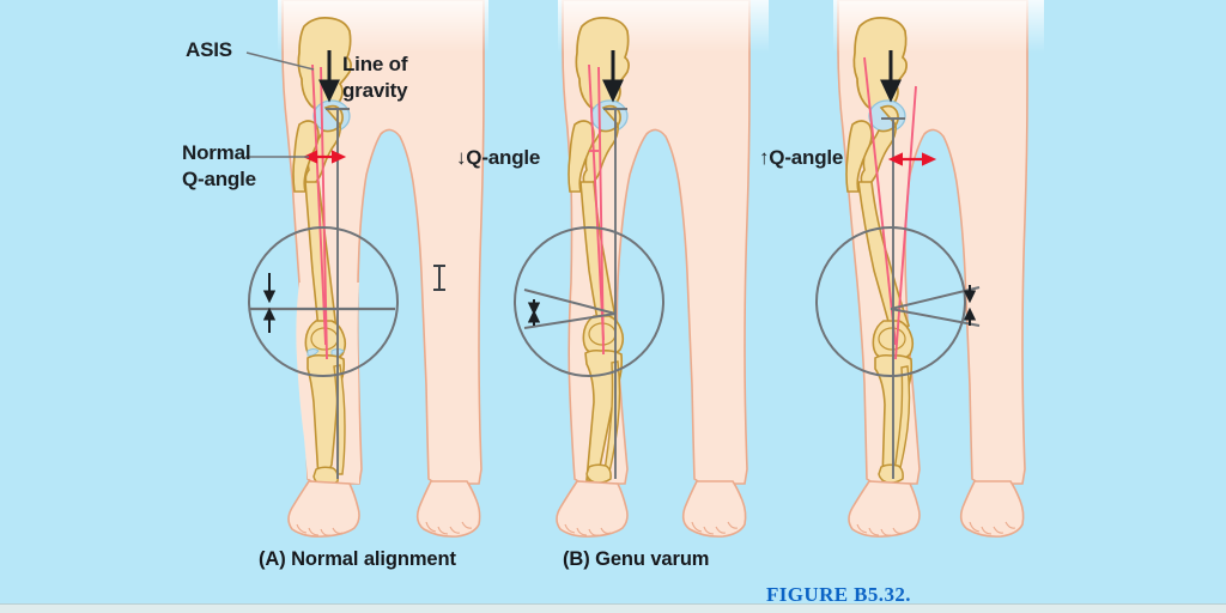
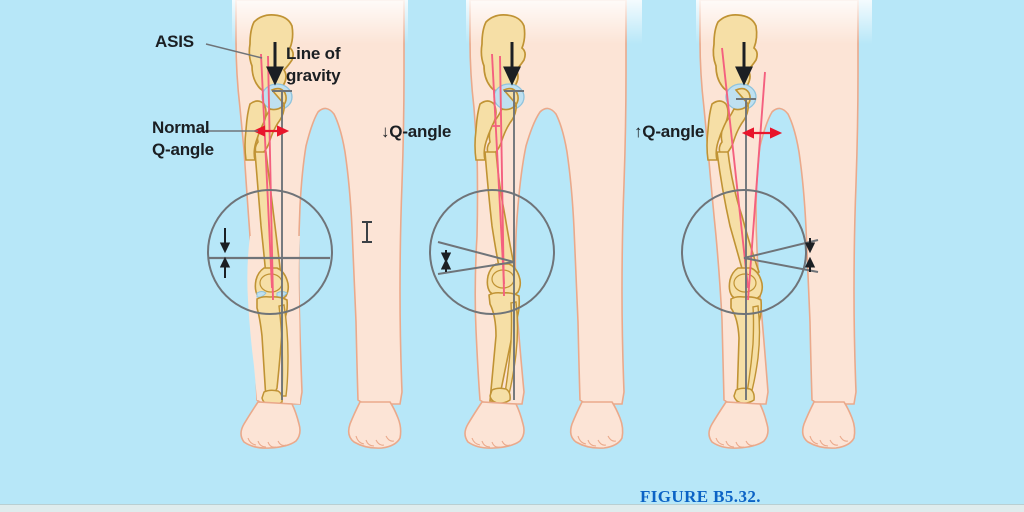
  ASIS
  Line of
  gravity
  Normal
  Q-angle
  ↓Q-angle
  ↑Q-angle
- (A) Normal alignment
- (B) Genu varum
  FIGURE B5.32.
